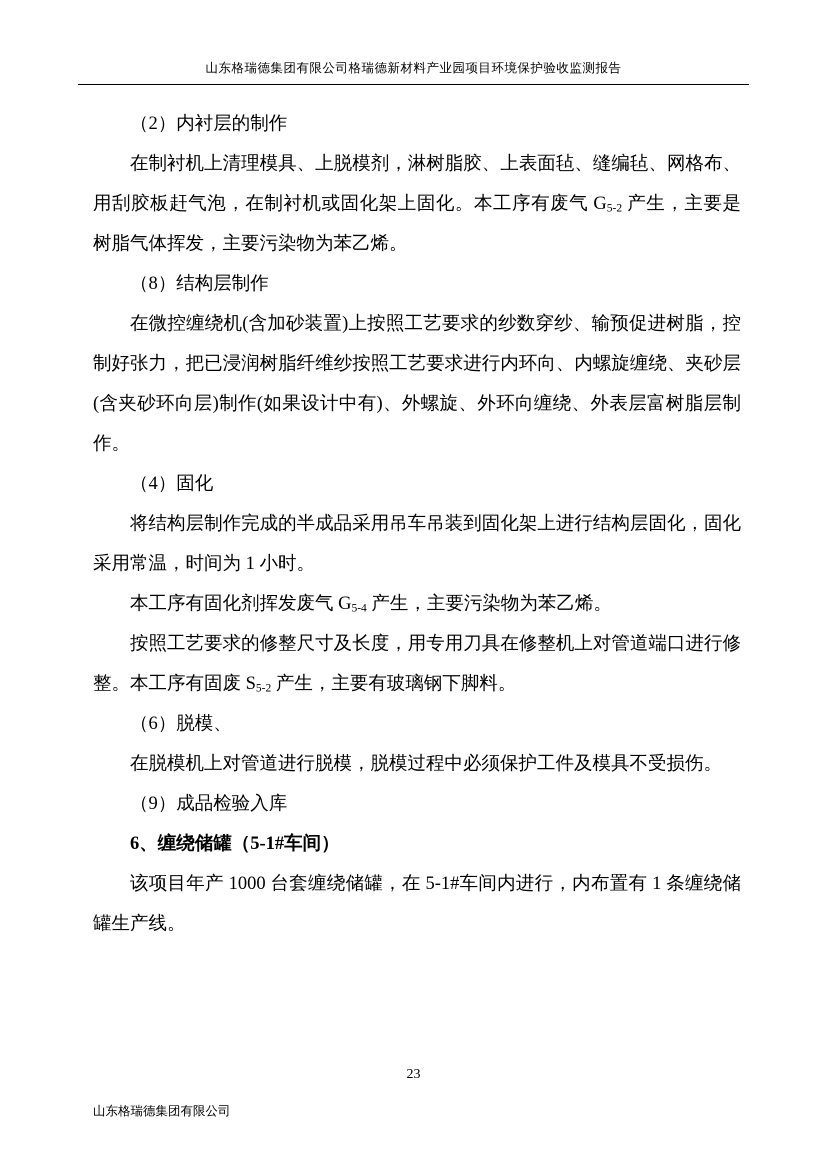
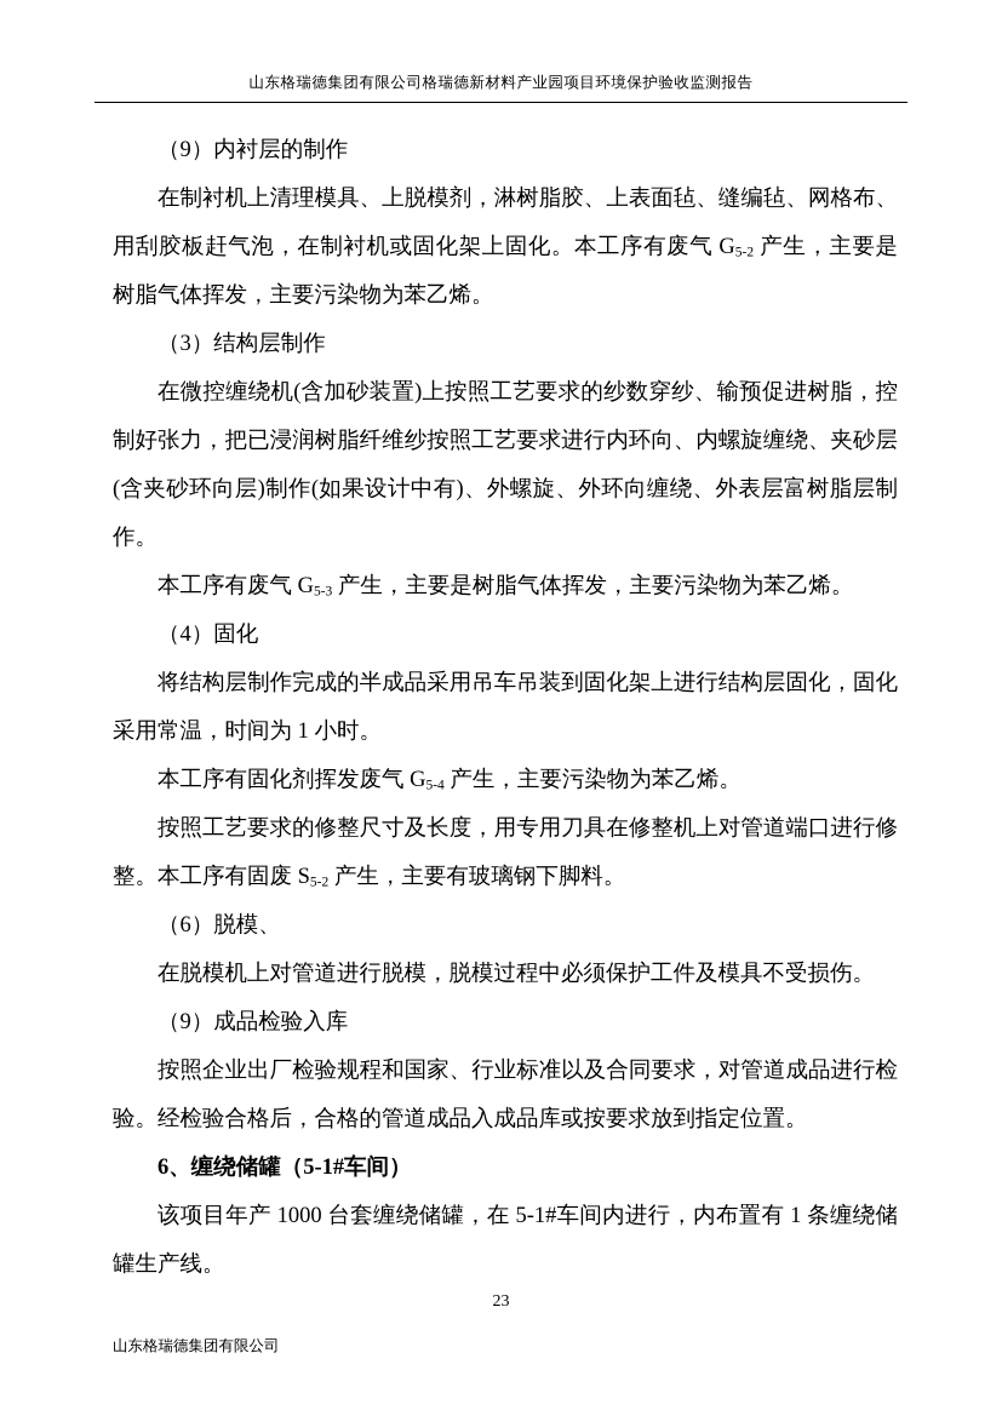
  山东格瑞德集团有限公司格瑞德新材料产业园项目环境保护验收监测报告
- （2）内衬层的制作
+ （9）内衬层的制作
  在制衬机上清理模具、上脱模剂，淋树脂胶、上表面毡、缝编毡、网格布、用刮胶板赶气泡，在制衬机或固化架上固化。本工序有废气 G5-2 产生，主要是树脂气体挥发，主要污染物为苯乙烯。
- （8）结构层制作
+ （3）结构层制作
  在微控缠绕机(含加砂装置)上按照工艺要求的纱数穿纱、输预促进树脂，控制好张力，把已浸润树脂纤维纱按照工艺要求进行内环向、内螺旋缠绕、夹砂层(含夹砂环向层)制作(如果设计中有)、外螺旋、外环向缠绕、外表层富树脂层制作。
+ 本工序有废气 G5-3 产生，主要是树脂气体挥发，主要污染物为苯乙烯。
  （4）固化
  将结构层制作完成的半成品采用吊车吊装到固化架上进行结构层固化，固化采用常温，时间为 1 小时。
  本工序有固化剂挥发废气 G5-4 产生，主要污染物为苯乙烯。
  按照工艺要求的修整尺寸及长度，用专用刀具在修整机上对管道端口进行修整。本工序有固废 S5-2 产生，主要有玻璃钢下脚料。
  （6）脱模、
  在脱模机上对管道进行脱模，脱模过程中必须保护工件及模具不受损伤。
  （9）成品检验入库
+ 按照企业出厂检验规程和国家、行业标准以及合同要求，对管道成品进行检验。经检验合格后，合格的管道成品入成品库或按要求放到指定位置。
  6、缠绕储罐（5-1#车间）
  该项目年产 1000 台套缠绕储罐，在 5-1#车间内进行，内布置有 1 条缠绕储罐生产线。
  23
  山东格瑞德集团有限公司
